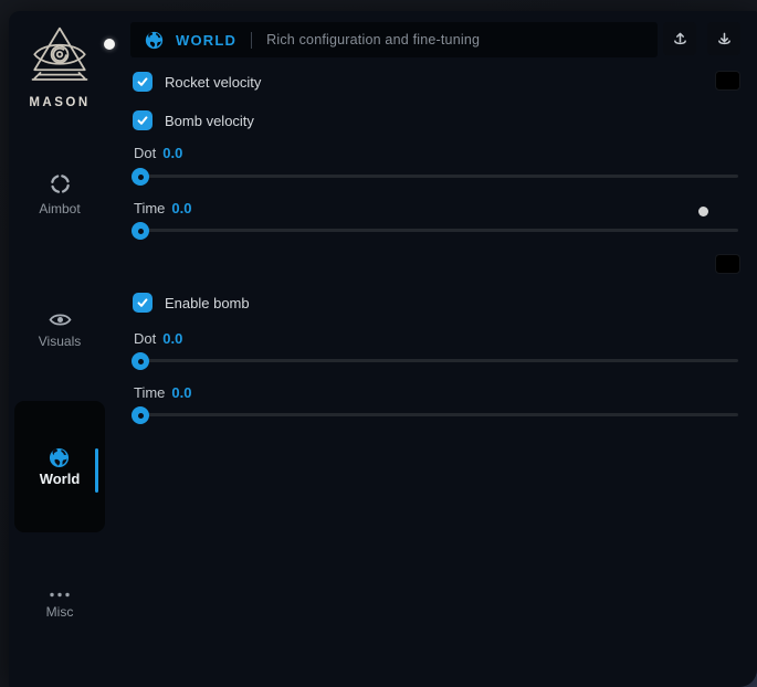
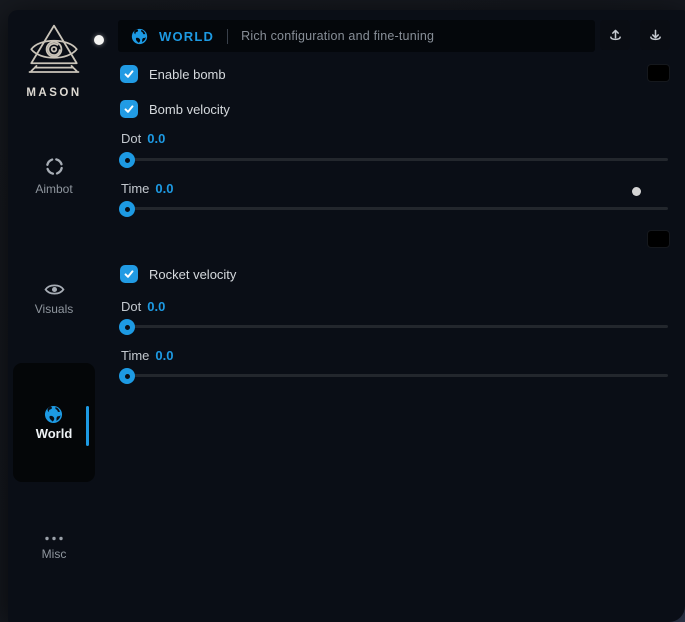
  MASON
  Aimbot
  Visuals
  World
  Misc
  WORLD
  Rich configuration and fine-tuning
- Rocket velocity
+ Enable bomb
  Bomb velocity
  Dot 0.0
  Time 0.0
- Enable bomb
+ Rocket velocity
  Dot 0.0
  Time 0.0
